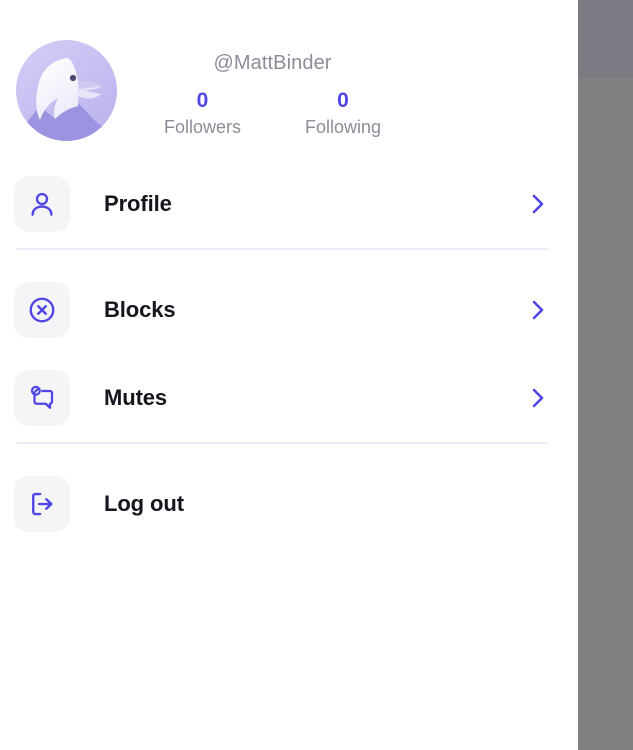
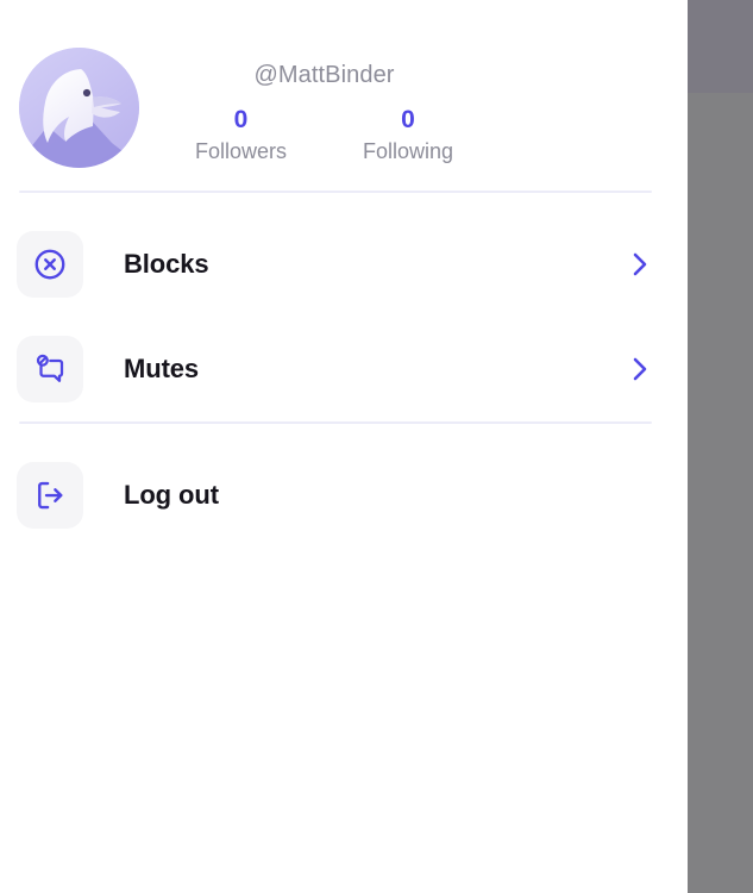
  @MattBinder
  0
  Followers
  0
  Following
- Profile
  Blocks
  Mutes
  Log out
